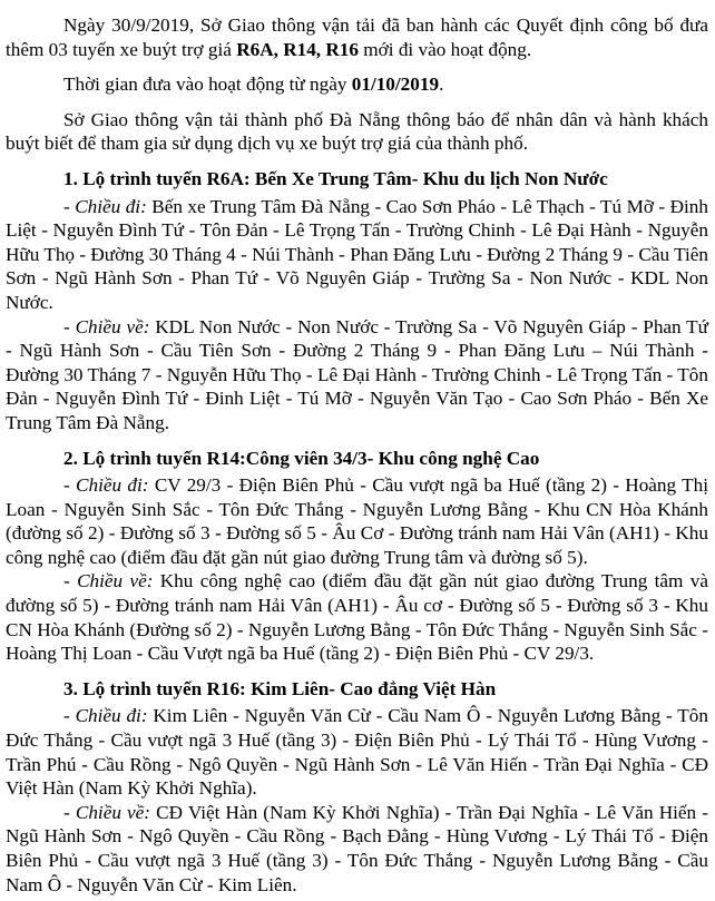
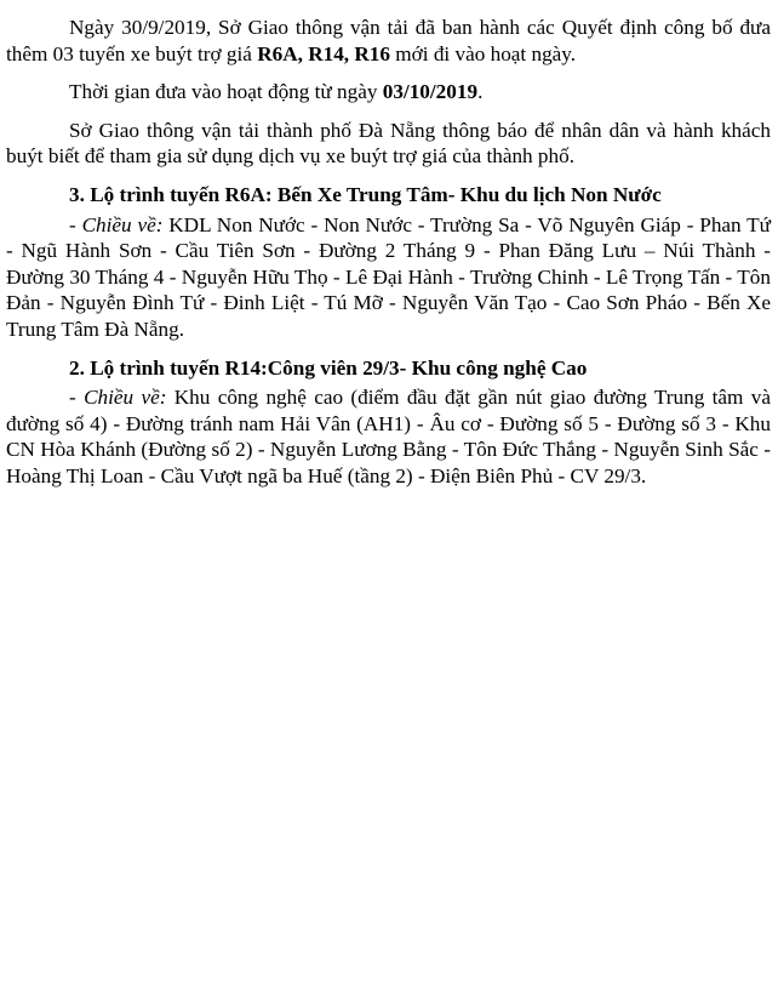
- Ngày 30/9/2019, Sở Giao thông vận tải đã ban hành các Quyết định công bố đưa thêm 03 tuyến xe buýt trợ giá R6A, R14, R16 mới đi vào hoạt động.
+ Ngày 30/9/2019, Sở Giao thông vận tải đã ban hành các Quyết định công bố đưa thêm 03 tuyến xe buýt trợ giá R6A, R14, R16 mới đi vào hoạt ngày.
- Thời gian đưa vào hoạt động từ ngày 01/10/2019.
+ Thời gian đưa vào hoạt động từ ngày 03/10/2019.
  Sở Giao thông vận tải thành phố Đà Nẵng thông báo để nhân dân và hành khách buýt biết để tham gia sử dụng dịch vụ xe buýt trợ giá của thành phố.
- 1. Lộ trình tuyến R6A: Bến Xe Trung Tâm- Khu du lịch Non Nước
+ 3. Lộ trình tuyến R6A: Bến Xe Trung Tâm- Khu du lịch Non Nước
- - Chiều đi: Bến xe Trung Tâm Đà Nẵng - Cao Sơn Pháo - Lê Thạch - Tú Mỡ - Đinh Liệt - Nguyễn Đình Tứ - Tôn Đản - Lê Trọng Tấn - Trường Chinh - Lê Đại Hành - Nguyễn Hữu Thọ - Đường 30 Tháng 4 - Núi Thành - Phan Đăng Lưu - Đường 2 Tháng 9 - Cầu Tiên Sơn - Ngũ Hành Sơn - Phan Tứ - Võ Nguyên Giáp - Trường Sa - Non Nước - KDL Non Nước.
- - Chiều về: KDL Non Nước - Non Nước - Trường Sa - Võ Nguyên Giáp - Phan Tứ - Ngũ Hành Sơn - Cầu Tiên Sơn - Đường 2 Tháng 9 - Phan Đăng Lưu – Núi Thành - Đường 30 Tháng 7 - Nguyễn Hữu Thọ - Lê Đại Hành - Trường Chinh - Lê Trọng Tấn - Tôn Đản - Nguyễn Đình Tứ - Đinh Liệt - Tú Mỡ - Nguyễn Văn Tạo - Cao Sơn Pháo - Bến Xe Trung Tâm Đà Nẵng.
+ - Chiều về: KDL Non Nước - Non Nước - Trường Sa - Võ Nguyên Giáp - Phan Tứ - Ngũ Hành Sơn - Cầu Tiên Sơn - Đường 2 Tháng 9 - Phan Đăng Lưu – Núi Thành - Đường 30 Tháng 4 - Nguyễn Hữu Thọ - Lê Đại Hành - Trường Chinh - Lê Trọng Tấn - Tôn Đản - Nguyễn Đình Tứ - Đinh Liệt - Tú Mỡ - Nguyễn Văn Tạo - Cao Sơn Pháo - Bến Xe Trung Tâm Đà Nẵng.
- 2. Lộ trình tuyến R14:Công viên 34/3- Khu công nghệ Cao
+ 2. Lộ trình tuyến R14:Công viên 29/3- Khu công nghệ Cao
- - Chiều đi: CV 29/3 - Điện Biên Phủ - Cầu vượt ngã ba Huế (tầng 2) - Hoàng Thị Loan - Nguyễn Sinh Sắc - Tôn Đức Thắng - Nguyễn Lương Bằng - Khu CN Hòa Khánh (đường số 2) - Đường số 3 - Đường số 5 - Âu Cơ - Đường tránh nam Hải Vân (AH1) - Khu công nghệ cao (điểm đầu đặt gần nút giao đường Trung tâm và đường số 5).
- - Chiều về: Khu công nghệ cao (điểm đầu đặt gần nút giao đường Trung tâm và đường số 5) - Đường tránh nam Hải Vân (AH1) - Âu cơ - Đường số 5 - Đường số 3 - Khu CN Hòa Khánh (Đường số 2) - Nguyễn Lương Bằng - Tôn Đức Thắng - Nguyễn Sinh Sắc - Hoàng Thị Loan - Cầu Vượt ngã ba Huế (tầng 2) - Điện Biên Phủ - CV 29/3.
+ - Chiều về: Khu công nghệ cao (điểm đầu đặt gần nút giao đường Trung tâm và đường số 4) - Đường tránh nam Hải Vân (AH1) - Âu cơ - Đường số 5 - Đường số 3 - Khu CN Hòa Khánh (Đường số 2) - Nguyễn Lương Bằng - Tôn Đức Thắng - Nguyễn Sinh Sắc - Hoàng Thị Loan - Cầu Vượt ngã ba Huế (tầng 2) - Điện Biên Phủ - CV 29/3.
- 3. Lộ trình tuyến R16: Kim Liên- Cao đẳng Việt Hàn
- - Chiều đi: Kim Liên - Nguyễn Văn Cừ - Cầu Nam Ô - Nguyễn Lương Bằng - Tôn Đức Thắng - Cầu vượt ngã 3 Huế (tầng 3) - Điện Biên Phủ - Lý Thái Tổ - Hùng Vương - Trần Phú - Cầu Rồng - Ngô Quyền - Ngũ Hành Sơn - Lê Văn Hiến - Trần Đại Nghĩa - CĐ Việt Hàn (Nam Kỳ Khởi Nghĩa).
- - Chiều về: CĐ Việt Hàn (Nam Kỳ Khởi Nghĩa) - Trần Đại Nghĩa - Lê Văn Hiến - Ngũ Hành Sơn - Ngô Quyền - Cầu Rồng - Bạch Đằng - Hùng Vương - Lý Thái Tổ - Điện Biên Phủ - Cầu vượt ngã 3 Huế (tầng 3) - Tôn Đức Thắng - Nguyễn Lương Bằng - Cầu Nam Ô - Nguyễn Văn Cừ - Kim Liên.
